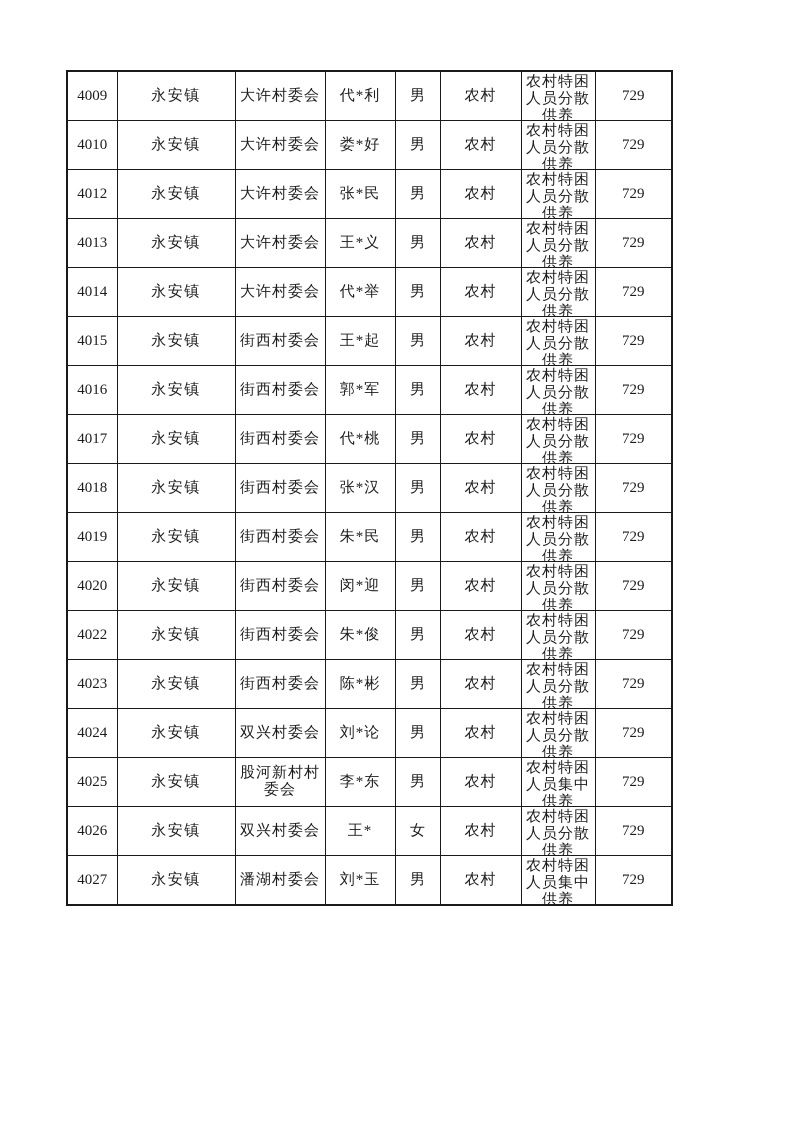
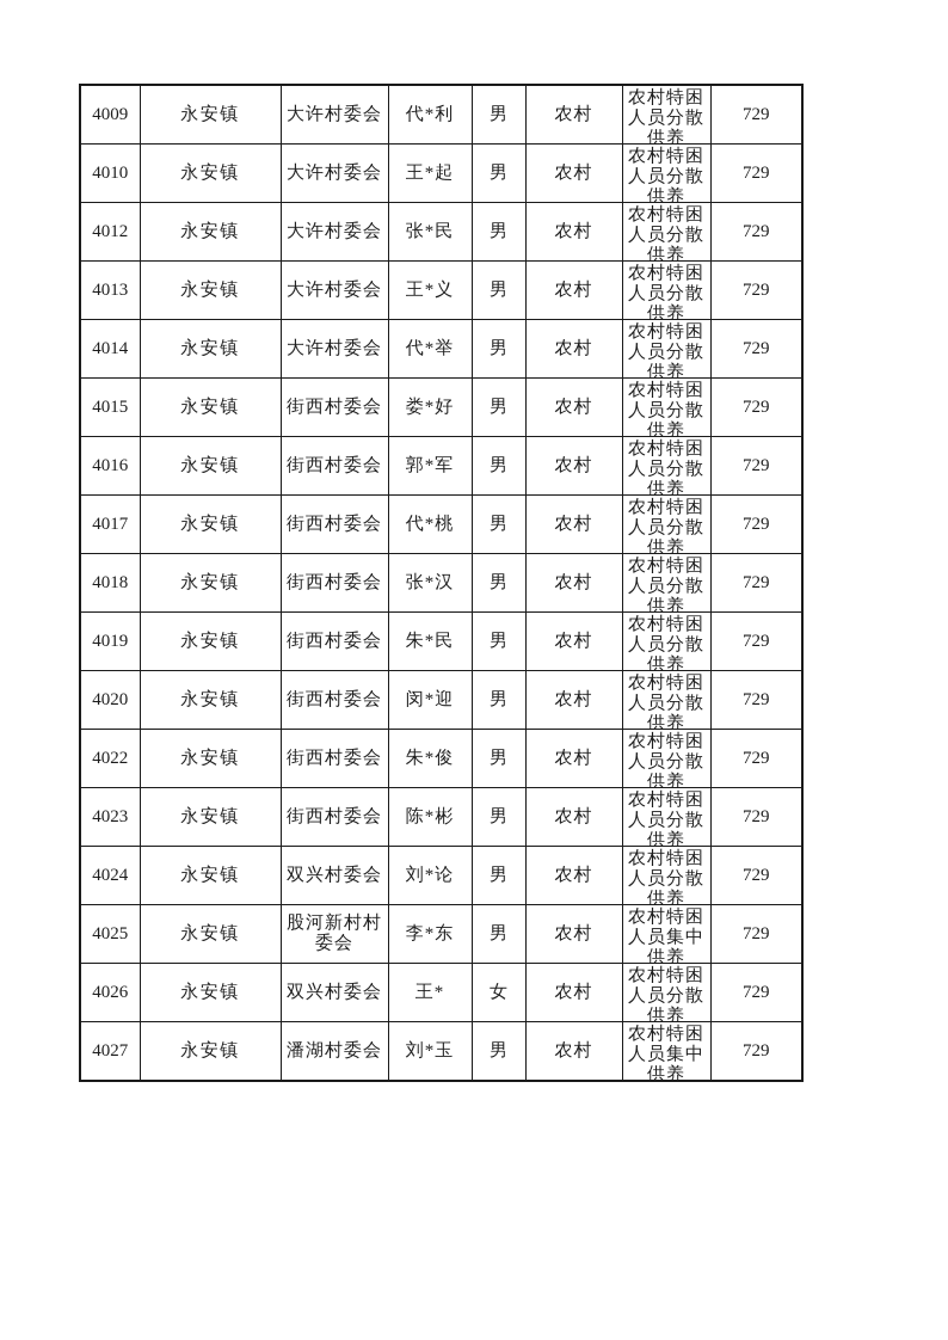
  4009	永安镇	大许村委会	代*利	男	农村	农村特困人员分散供养	729
- 4010	永安镇	大许村委会	娄*好	男	农村	农村特困人员分散供养	729
+ 4010	永安镇	大许村委会	王*起	男	农村	农村特困人员分散供养	729
  4012	永安镇	大许村委会	张*民	男	农村	农村特困人员分散供养	729
  4013	永安镇	大许村委会	王*义	男	农村	农村特困人员分散供养	729
  4014	永安镇	大许村委会	代*举	男	农村	农村特困人员分散供养	729
- 4015	永安镇	街西村委会	王*起	男	农村	农村特困人员分散供养	729
+ 4015	永安镇	街西村委会	娄*好	男	农村	农村特困人员分散供养	729
  4016	永安镇	街西村委会	郭*军	男	农村	农村特困人员分散供养	729
  4017	永安镇	街西村委会	代*桃	男	农村	农村特困人员分散供养	729
  4018	永安镇	街西村委会	张*汉	男	农村	农村特困人员分散供养	729
  4019	永安镇	街西村委会	朱*民	男	农村	农村特困人员分散供养	729
  4020	永安镇	街西村委会	闵*迎	男	农村	农村特困人员分散供养	729
  4022	永安镇	街西村委会	朱*俊	男	农村	农村特困人员分散供养	729
  4023	永安镇	街西村委会	陈*彬	男	农村	农村特困人员分散供养	729
  4024	永安镇	双兴村委会	刘*论	男	农村	农村特困人员分散供养	729
  4025	永安镇	股河新村村委会	李*东	男	农村	农村特困人员集中供养	729
  4026	永安镇	双兴村委会	王*	女	农村	农村特困人员分散供养	729
  4027	永安镇	潘湖村委会	刘*玉	男	农村	农村特困人员集中供养	729
